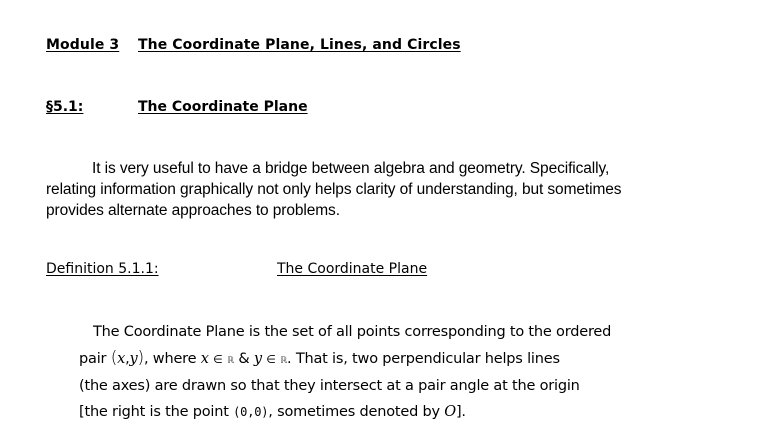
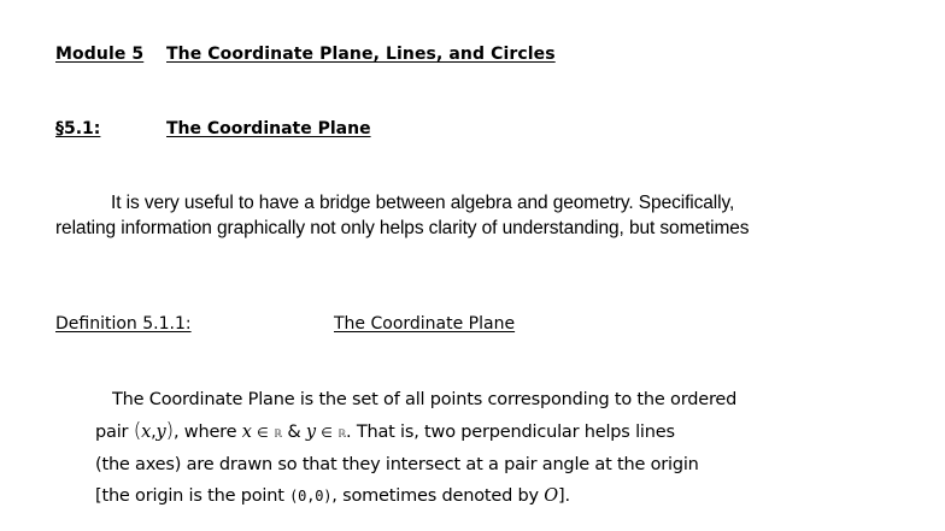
- Module 3
+ Module 5
  The Coordinate Plane, Lines, and Circles
  §5.1:
  The Coordinate Plane
  It is very useful to have a bridge between algebra and geometry. Specifically,
  relating information graphically not only helps clarity of understanding, but sometimes
- provides alternate approaches to problems.
  Definition 5.1.1:
  The Coordinate Plane
  The Coordinate Plane is the set of all points corresponding to the ordered
  pair (x,y), where x ∈ ℝ & y ∈ ℝ. That is, two perpendicular helps lines
  (the axes) are drawn so that they intersect at a pair angle at the origin
- [the right is the point (0,0), sometimes denoted by O].
+ [the origin is the point (0,0), sometimes denoted by O].
